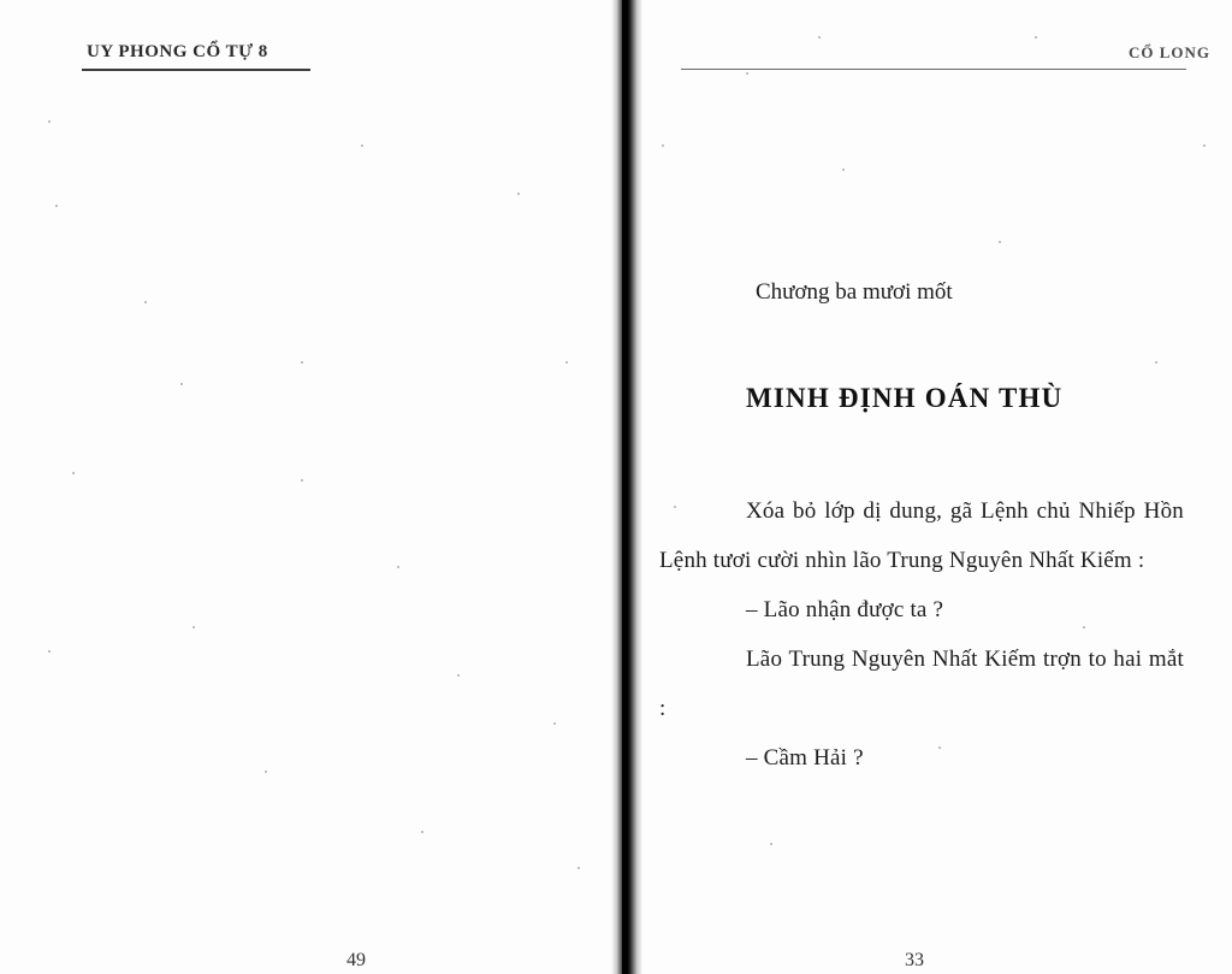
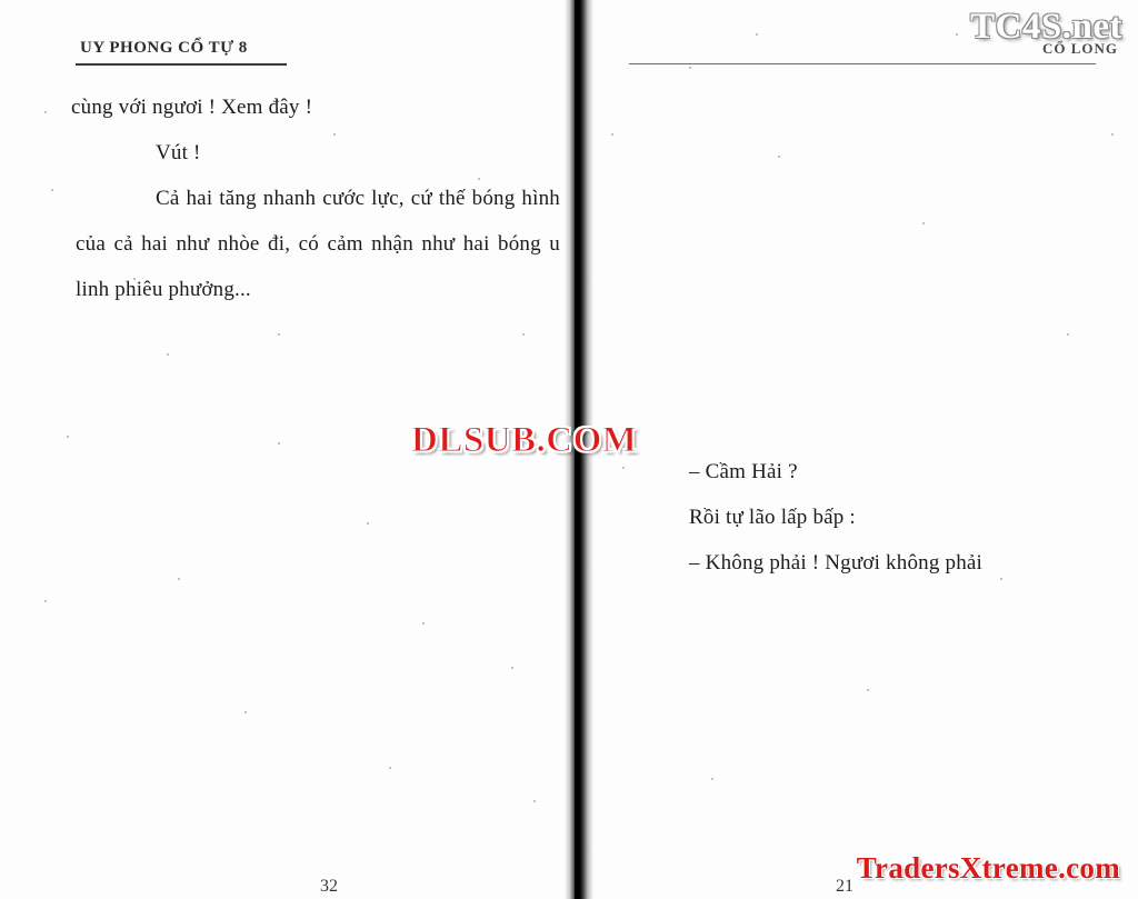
  UY PHONG CỔ TỰ 8
+ cùng với ngươi ! Xem đây !
+ Vút !
+ Cả hai tăng nhanh cước lực, cứ thế bóng hình của cả hai như nhòe đi, có cảm nhận như hai bóng u linh phiêu phưởng...
- 49
+ 32
  CỔ LONG
- Chương ba mươi mốt
- MINH ĐỊNH OÁN THÙ
- Xóa bỏ lớp dị dung, gã Lệnh chủ Nhiếp Hồn Lệnh tươi cười nhìn lão Trung Nguyên Nhất Kiếm :
- – Lão nhận được ta ?
- Lão Trung Nguyên Nhất Kiếm trợn to hai mắt :
  – Cầm Hải ?
+ Rồi tự lão lấp bấp :
+ – Không phải ! Ngươi không phải
- 33
+ 21
+ TC4S.net
+ DLSUB.COM
+ TradersXtreme.com
